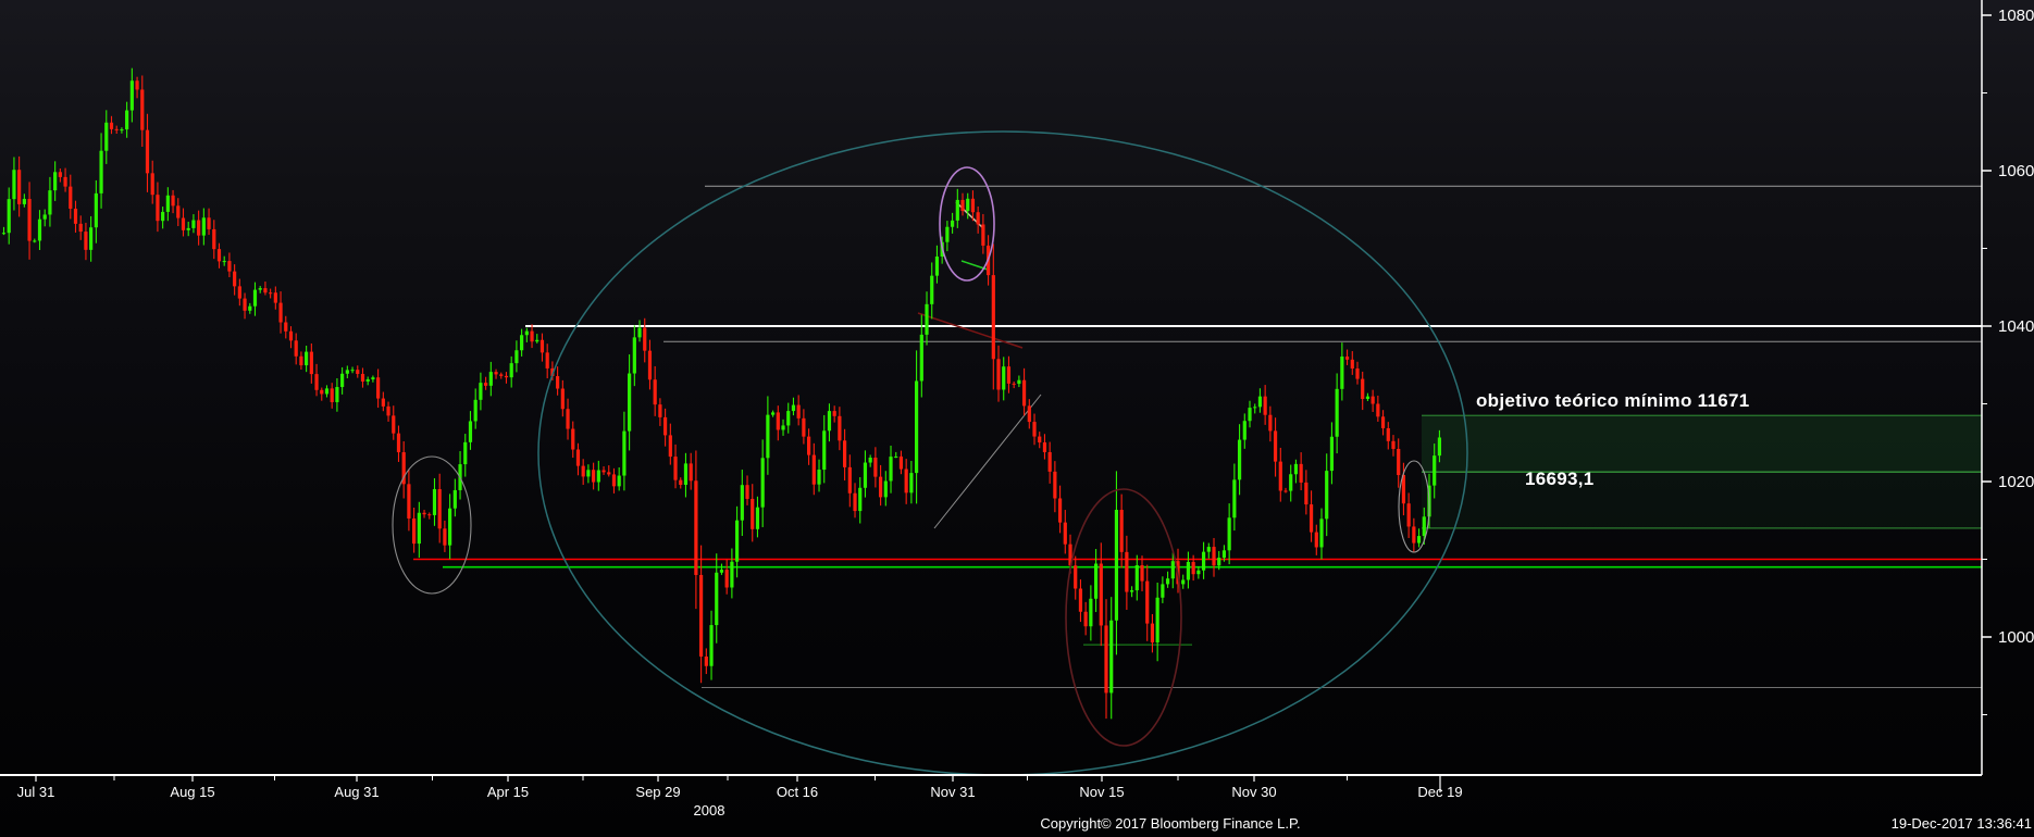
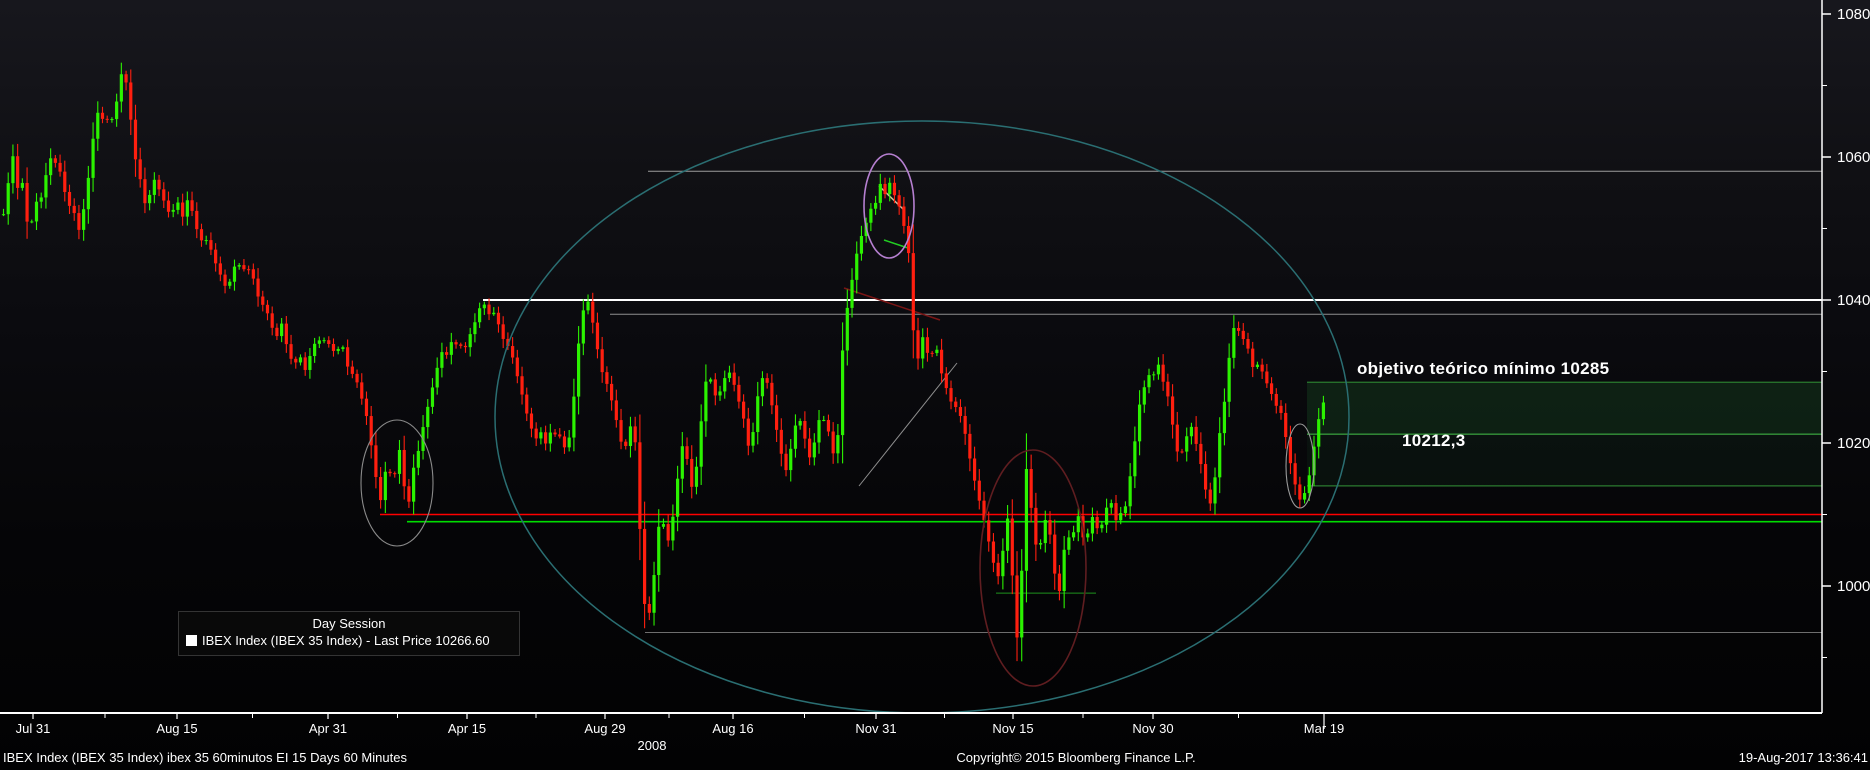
  1080
  1060
  1040
  1020
  1000
- objetivo teórico mínimo 11671
+ objetivo teórico mínimo 10285
- 16693,1
+ 10212,3
+ Day Session
+ IBEX Index (IBEX 35 Index) - Last Price 10266.60
  2008
+ IBEX Index (IBEX 35 Index) ibex 35 60minutos EI 15 Days 60 Minutes
- Copyright© 2017 Bloomberg Finance L.P.
+ Copyright© 2015 Bloomberg Finance L.P.
- 19-Dec-2017 13:36:41
+ 19-Aug-2017 13:36:41
  Jul 31
  Aug 15
- Aug 31
+ Apr 31
  Apr 15
- Sep 29
+ Aug 29
- Oct 16
+ Aug 16
  Nov 31
  Nov 15
  Nov 30
- Dec 19
+ Mar 19
